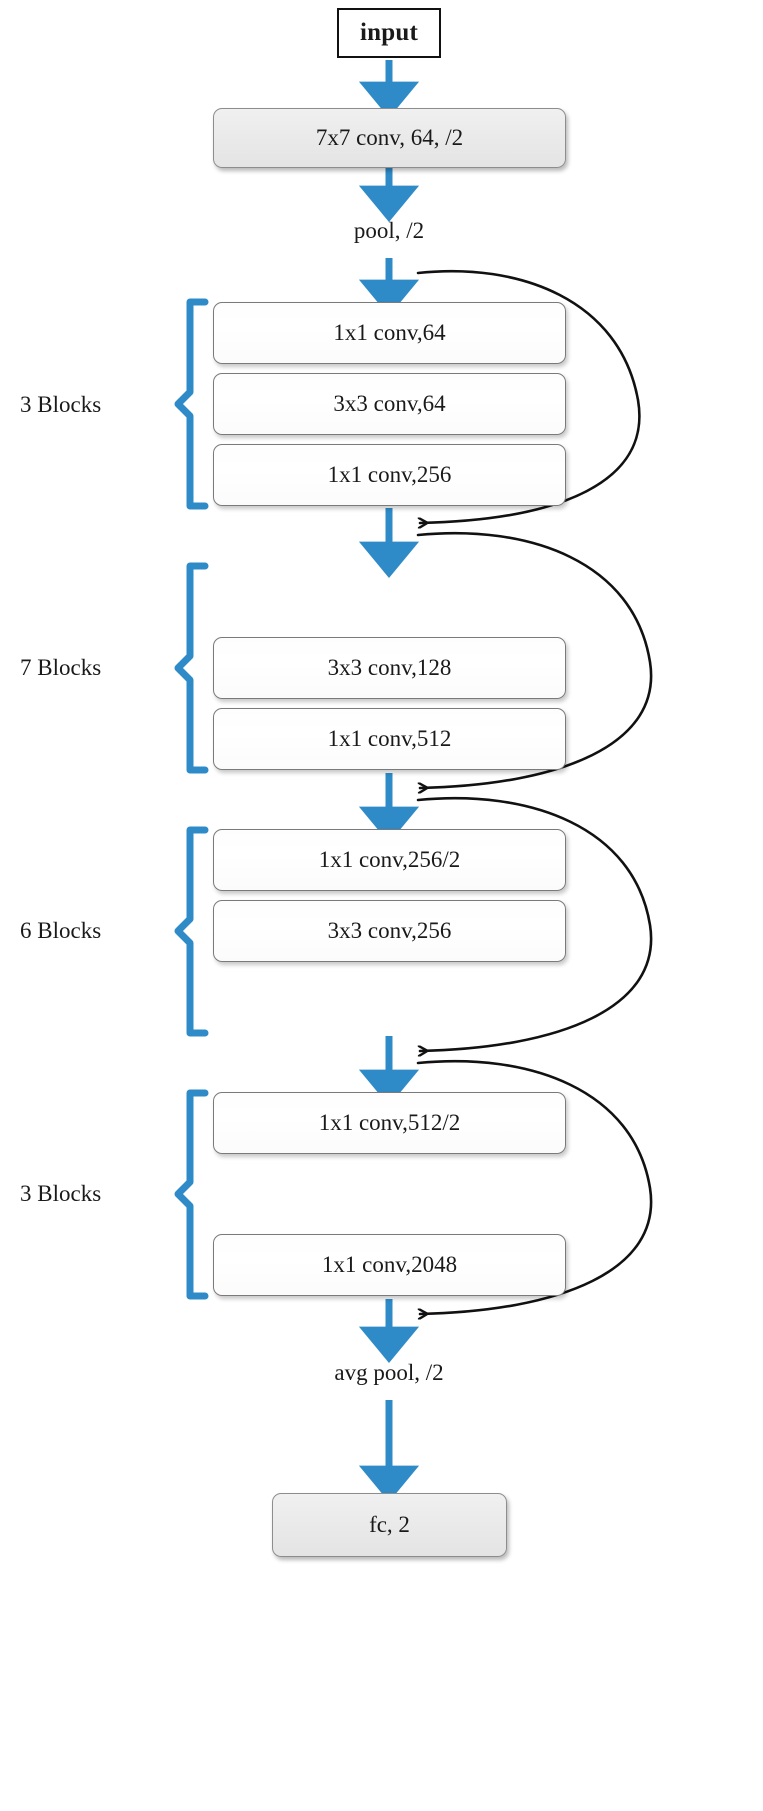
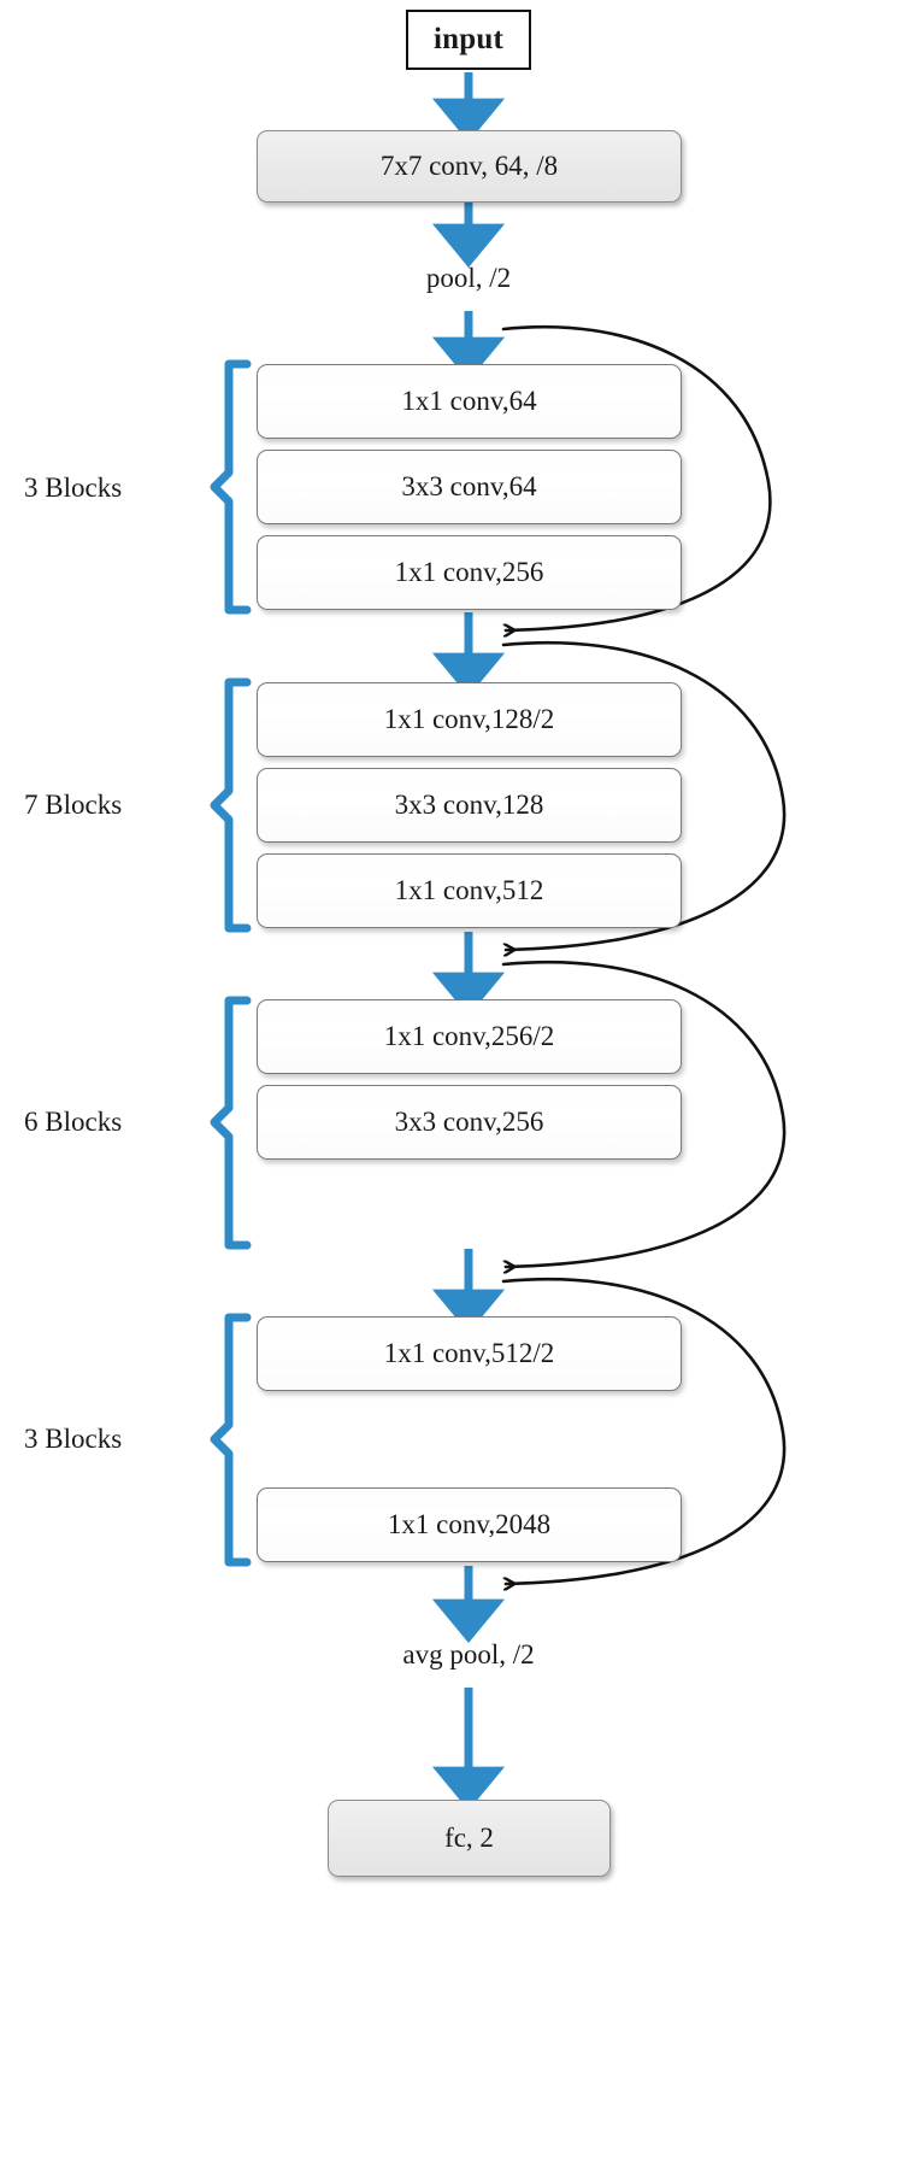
  input
- 7x7 conv, 64, /2
+ 7x7 conv, 64, /8
  pool, /2
  3 Blocks
  1x1 conv,64
  3x3 conv,64
  1x1 conv,256
  7 Blocks
+ 1x1 conv,128/2
  3x3 conv,128
  1x1 conv,512
  6 Blocks
  1x1 conv,256/2
  3x3 conv,256
  3 Blocks
  1x1 conv,512/2
  1x1 conv,2048
  avg pool, /2
  fc, 2
